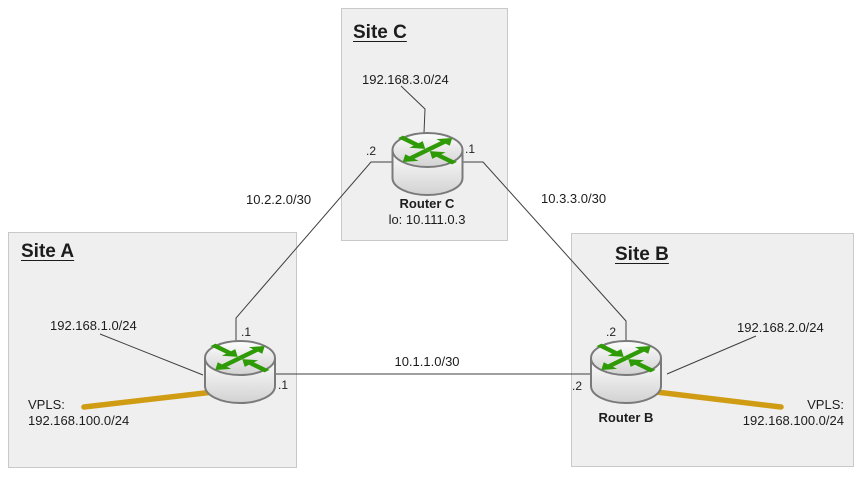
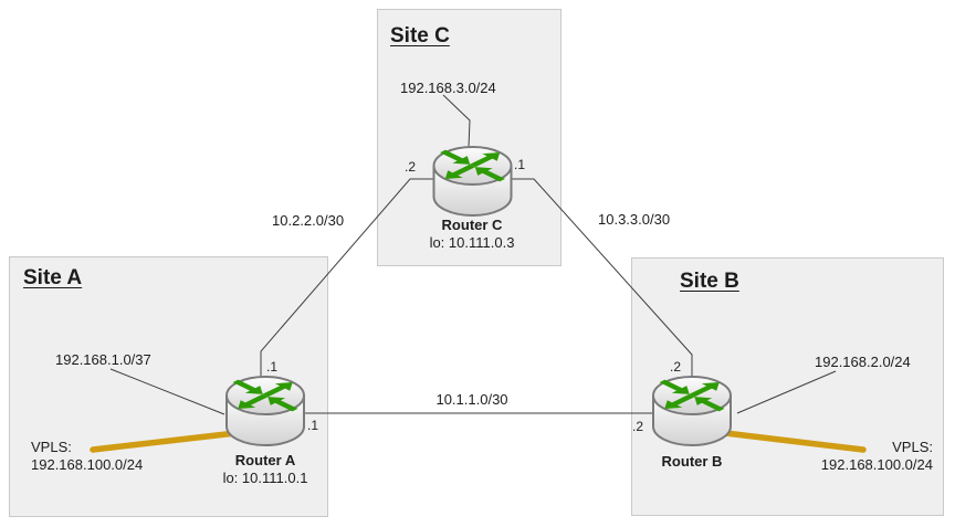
  Site A
  Site B
  Site C
  192.168.3.0/24
- 192.168.1.0/24
+ 192.168.1.0/37
  192.168.2.0/24
  10.2.2.0/30
  10.3.3.0/30
  10.1.1.0/30
  .2
  .1
  .1
  .1
  .2
  .2
+ Router A
+ lo: 10.111.0.1
  Router B
  Router C
  lo: 10.111.0.3
  VPLS:
  192.168.100.0/24
  VPLS:
  192.168.100.0/24
